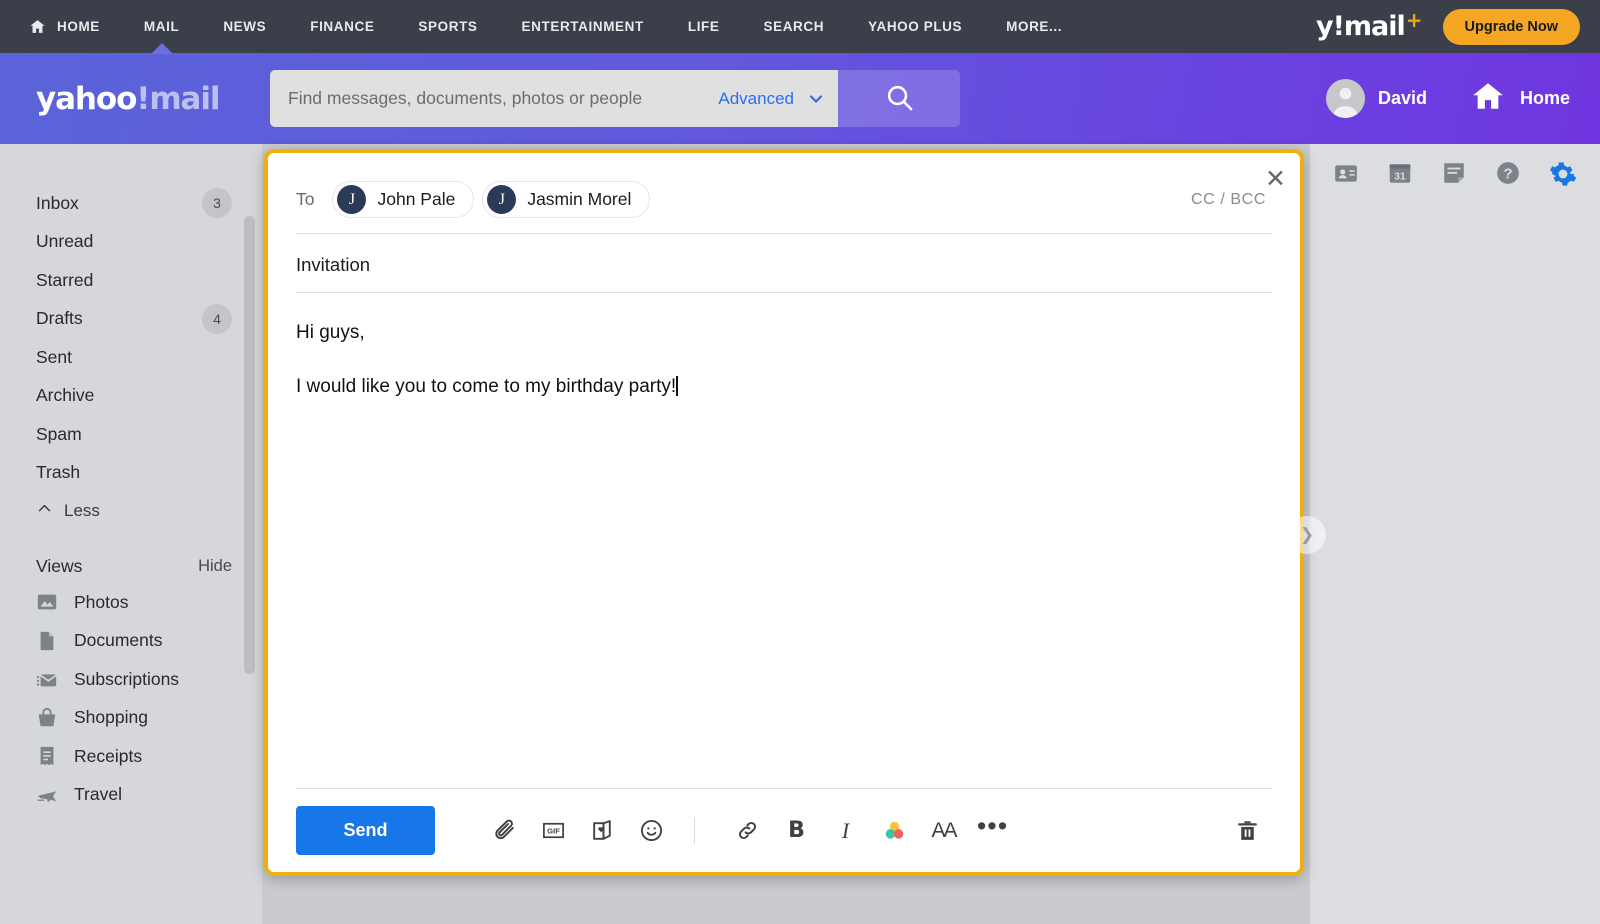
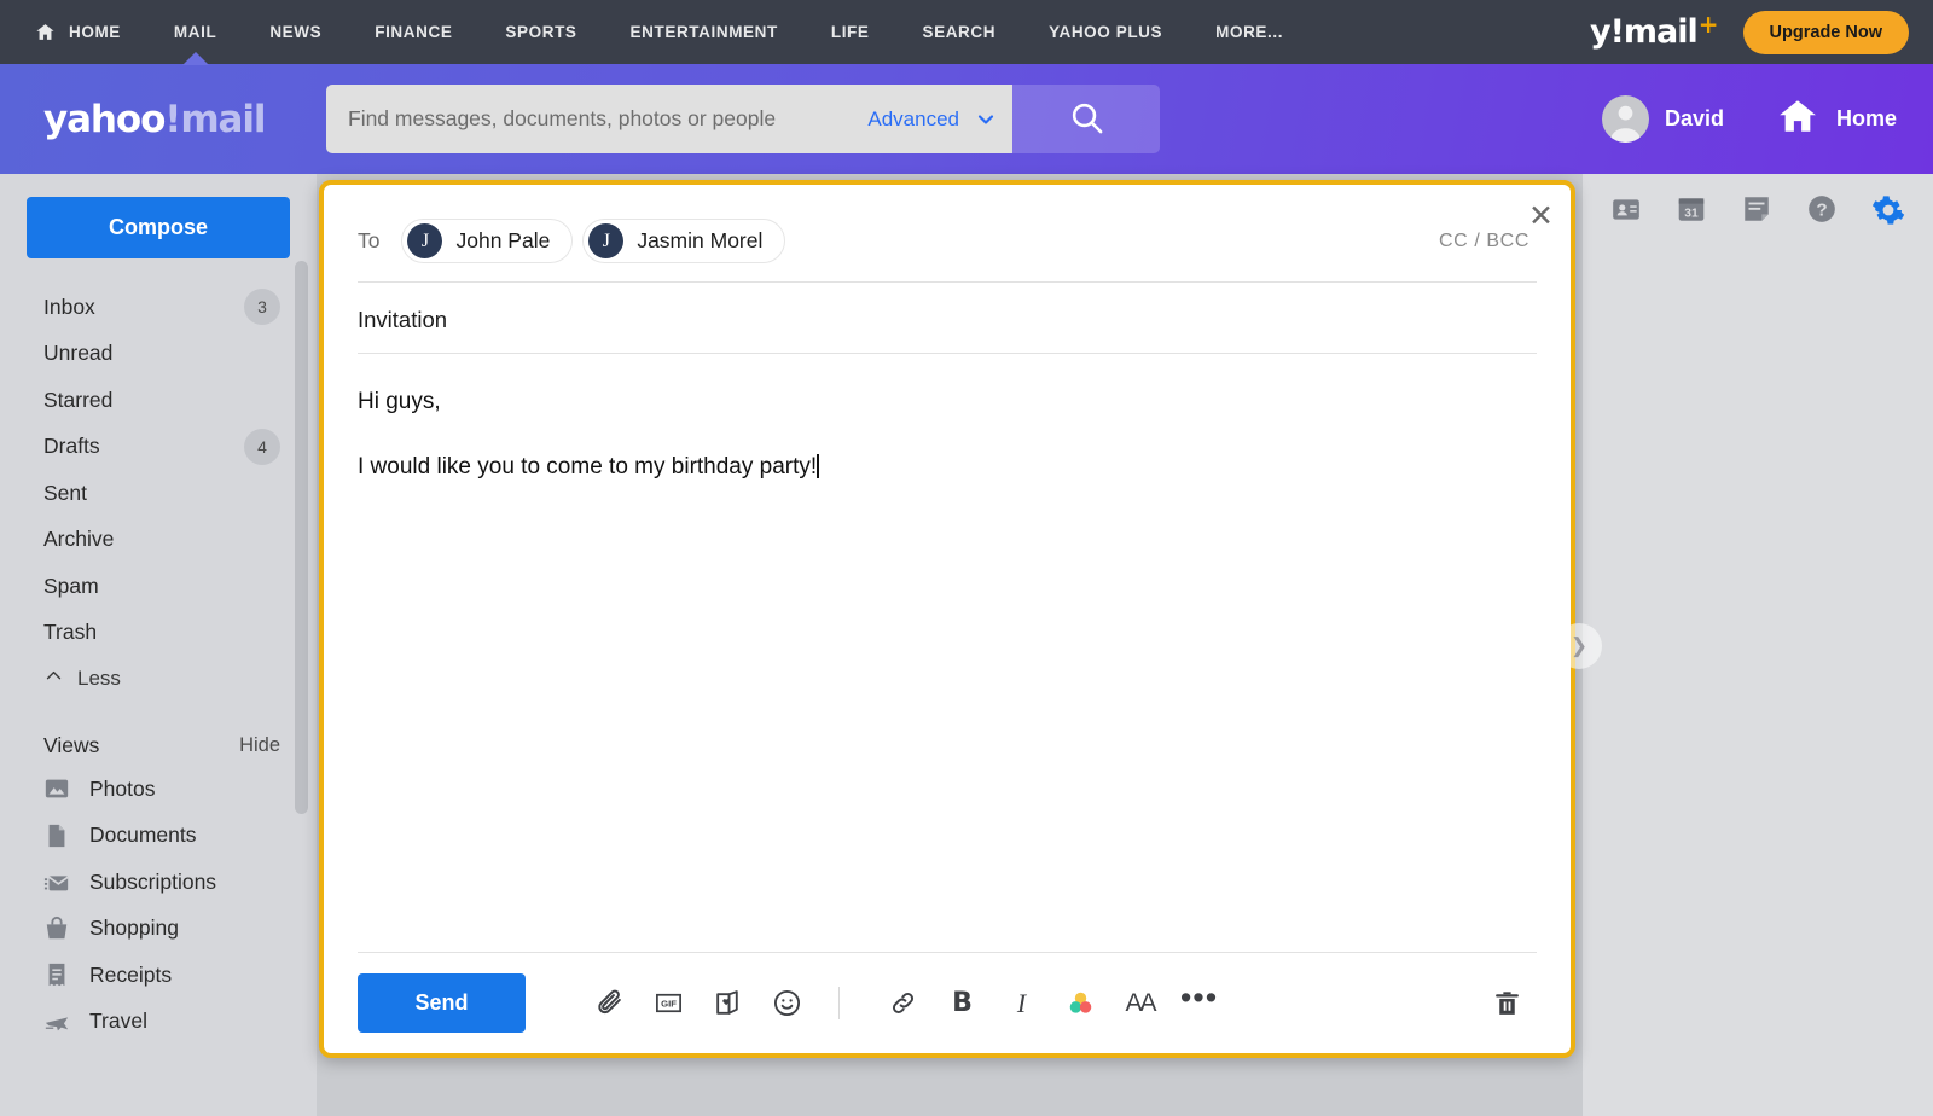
  HOME
  MAIL
  NEWS
  FINANCE
  SPORTS
  ENTERTAINMENT
  LIFE
  SEARCH
  YAHOO PLUS
  MORE...
  y!mail+
  Upgrade Now
  yahoo!mail
  Find messages, documents, photos or people
  Advanced
  David
  Home
+ Compose
  Inbox
  3
  Unread
  Starred
  Drafts
  4
  Sent
  Archive
  Spam
  Trash
  Less
  Views
  Hide
  Photos
  Documents
  Subscriptions
  Shopping
  Receipts
  Travel
  31
  ?
  ❯
  ✕
  To
  J
  John Pale
  J
  Jasmin Morel
  CC / BCC
  Invitation
  Hi guys,
  I would like you to come to my birthday party!
  Send
  GIF
  B
  I
  AA
  •••
